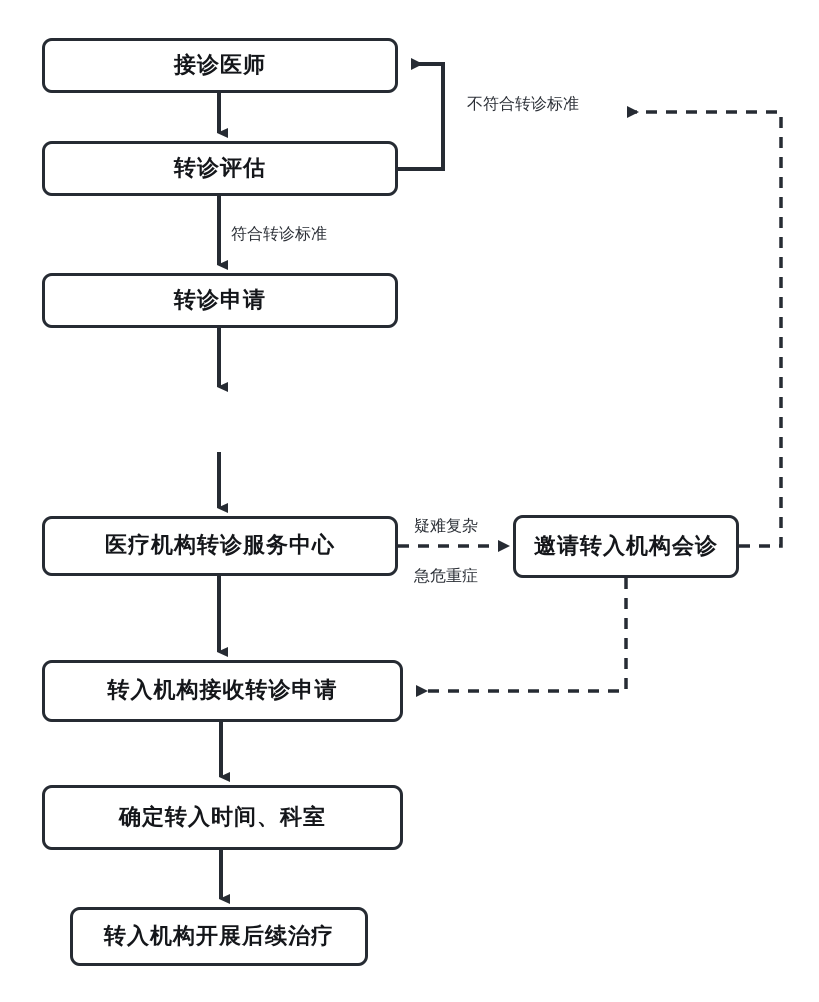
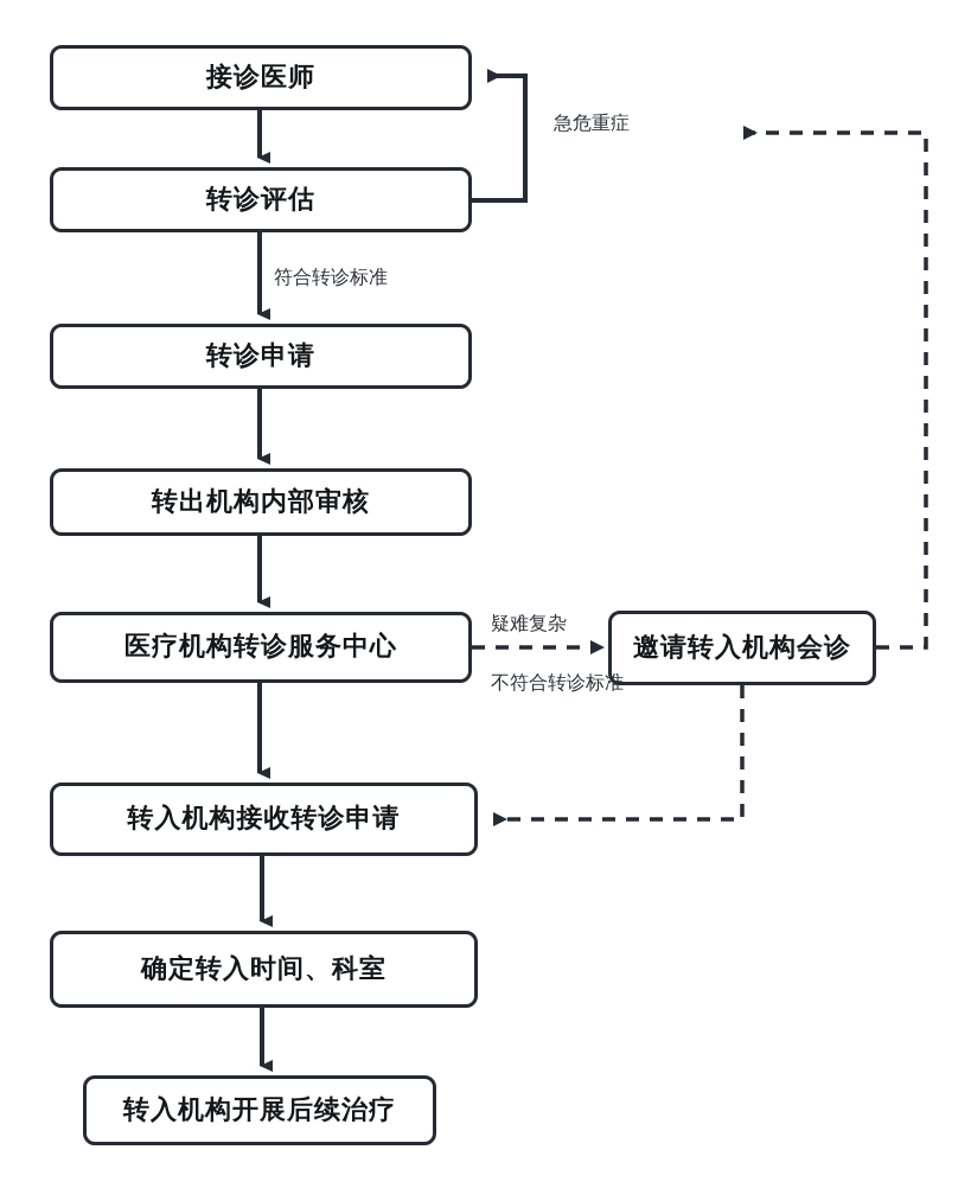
  接诊医师
  转诊评估
  转诊申请
+ 转出机构内部审核
  医疗机构转诊服务中心
  邀请转入机构会诊
  转入机构接收转诊申请
  确定转入时间、科室
  转入机构开展后续治疗
- 不符合转诊标准
+ 急危重症
  符合转诊标准
  疑难复杂
- 急危重症
+ 不符合转诊标准
